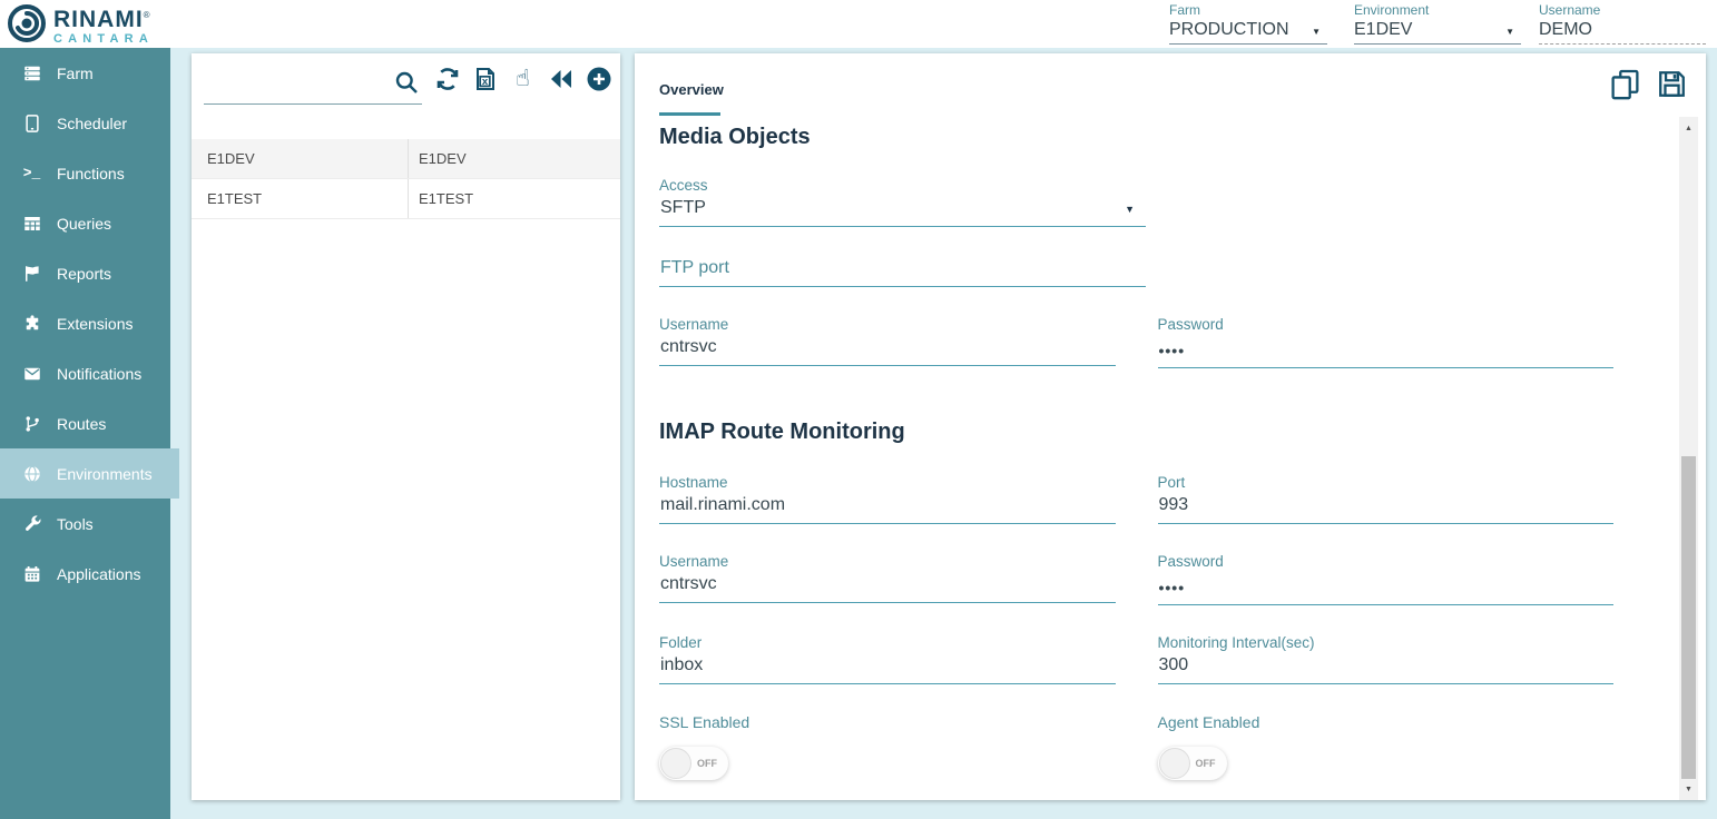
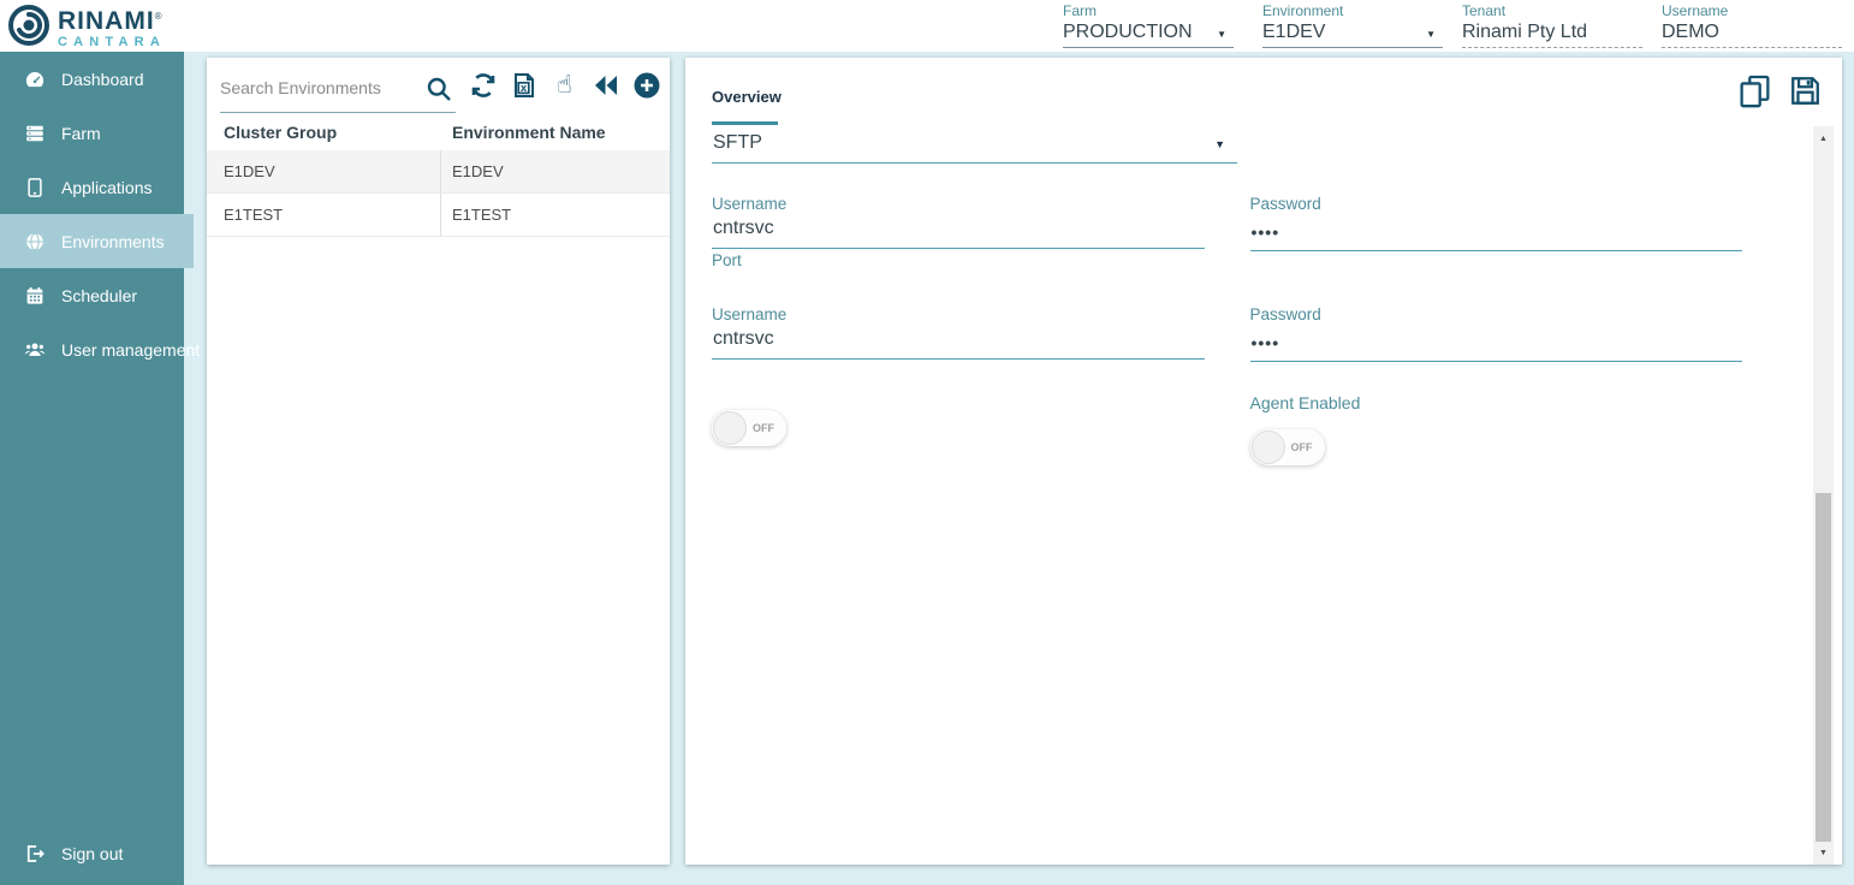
  RINAMI®
  CANTARA
  Farm
  PRODUCTION
  ▼
  Environment
  E1DEV
  ▼
+ Tenant
+ Rinami Pty Ltd
  Username
  DEMO
+ Dashboard
  Farm
- Scheduler
+ Applications
- >_
- Functions
- Queries
- Reports
- Extensions
- Notifications
- Routes
  Environments
- Tools
- Applications
+ Scheduler
+ User management
+ Sign out
+ Search Environments
  x
  ☝
+ Cluster Group
+ Environment Name
  E1DEV
  E1DEV
  E1TEST
  E1TEST
  Overview
- Media Objects
- Access
  SFTP
  ▼
- FTP port
  Username
  cntrsvc
  Password
  ••••
- IMAP Route Monitoring
- Hostname
- mail.rinami.com
  Port
- 993
  Username
  cntrsvc
  Password
  ••••
- Folder
- inbox
- Monitoring Interval(sec)
- 300
- SSL Enabled
  OFF
  Agent Enabled
  OFF
